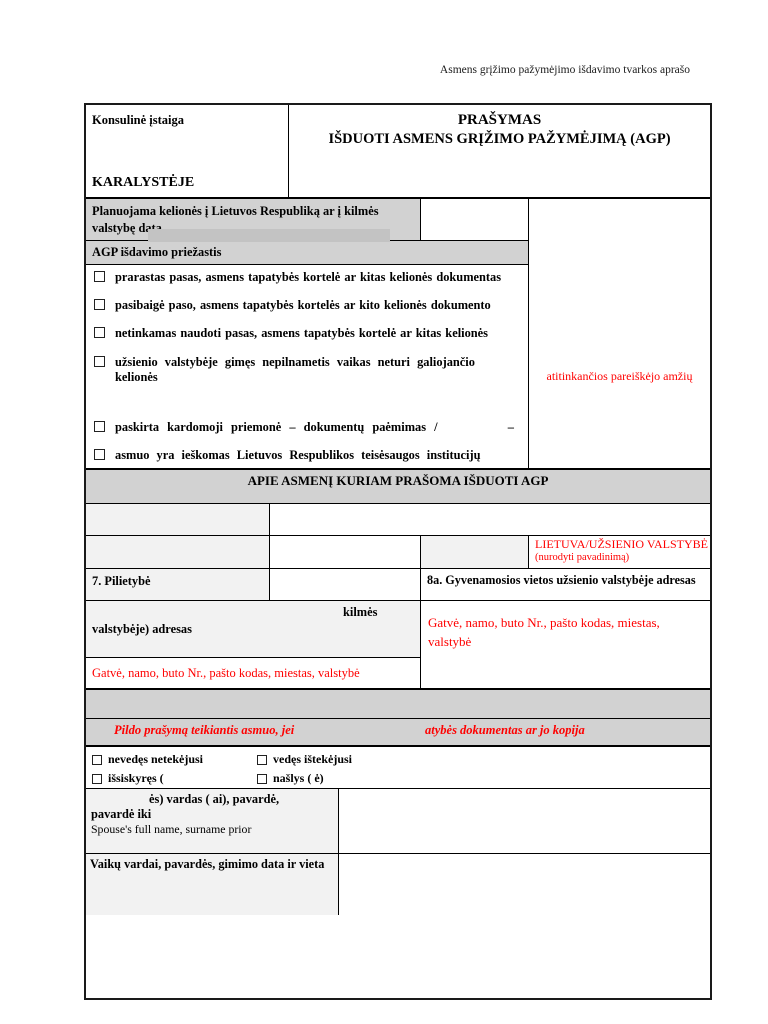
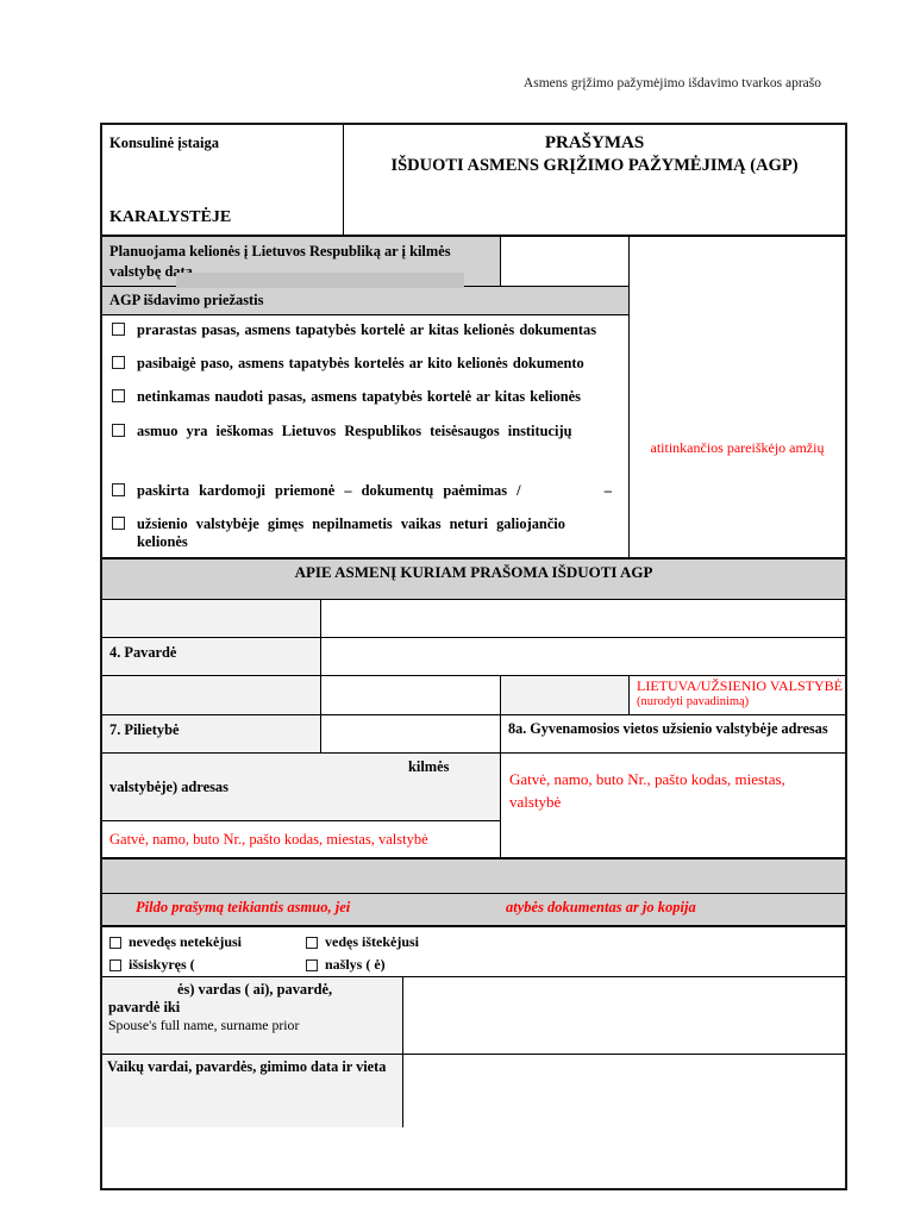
  Asmens grįžimo pažymėjimo išdavimo tvarkos aprašo
  Konsulinė įstaiga
  KARALYSTĖJE
  PRAŠYMAS
  IŠDUOTI ASMENS GRĮŽIMO PAŽYMĖJIMĄ (AGP)
  Planuojama kelionės į Lietuvos Respubliką ar į kilmės valstybę data
  AGP išdavimo priežastis
  prarastas pasas, asmens tapatybės kortelė ar kitas kelionės dokumentas
  pasibaigė paso, asmens tapatybės kortelės ar kito kelionės dokumento
  netinkamas naudoti pasas, asmens tapatybės kortelė ar kitas kelionės
- užsienio valstybėje gimęs nepilnametis vaikas neturi galiojančio kelionės
+ asmuo yra ieškomas Lietuvos Respublikos teisėsaugos institucijų
  paskirta kardomoji priemonė – dokumentų paėmimas /
  –
- asmuo yra ieškomas Lietuvos Respublikos teisėsaugos institucijų
+ užsienio valstybėje gimęs nepilnametis vaikas neturi galiojančio kelionės
  atitinkančios pareiškėjo amžių
  APIE ASMENĮ KURIAM PRAŠOMA IŠDUOTI AGP
+ 4. Pavardė
  LIETUVA/UŽSIENIO VALSTYBĖ
  (nurodyti pavadinimą)
  7. Pilietybė
  8a. Gyvenamosios vietos užsienio valstybėje adresas
  kilmės
  valstybėje) adresas
  Gatvė, namo, buto Nr., pašto kodas, miestas, valstybė
  Gatvė, namo, buto Nr., pašto kodas, miestas, valstybė
  Pildo prašymą teikiantis asmuo, jei
  atybės dokumentas ar jo kopija
  nevedęs netekėjusi
  vedęs ištekėjusi
  išsiskyręs (
  našlys ( ė)
  ės) vardas ( ai), pavardė,
  pavardė iki
  Spouse's full name, surname prior
  Vaikų vardai, pavardės, gimimo data ir vieta
